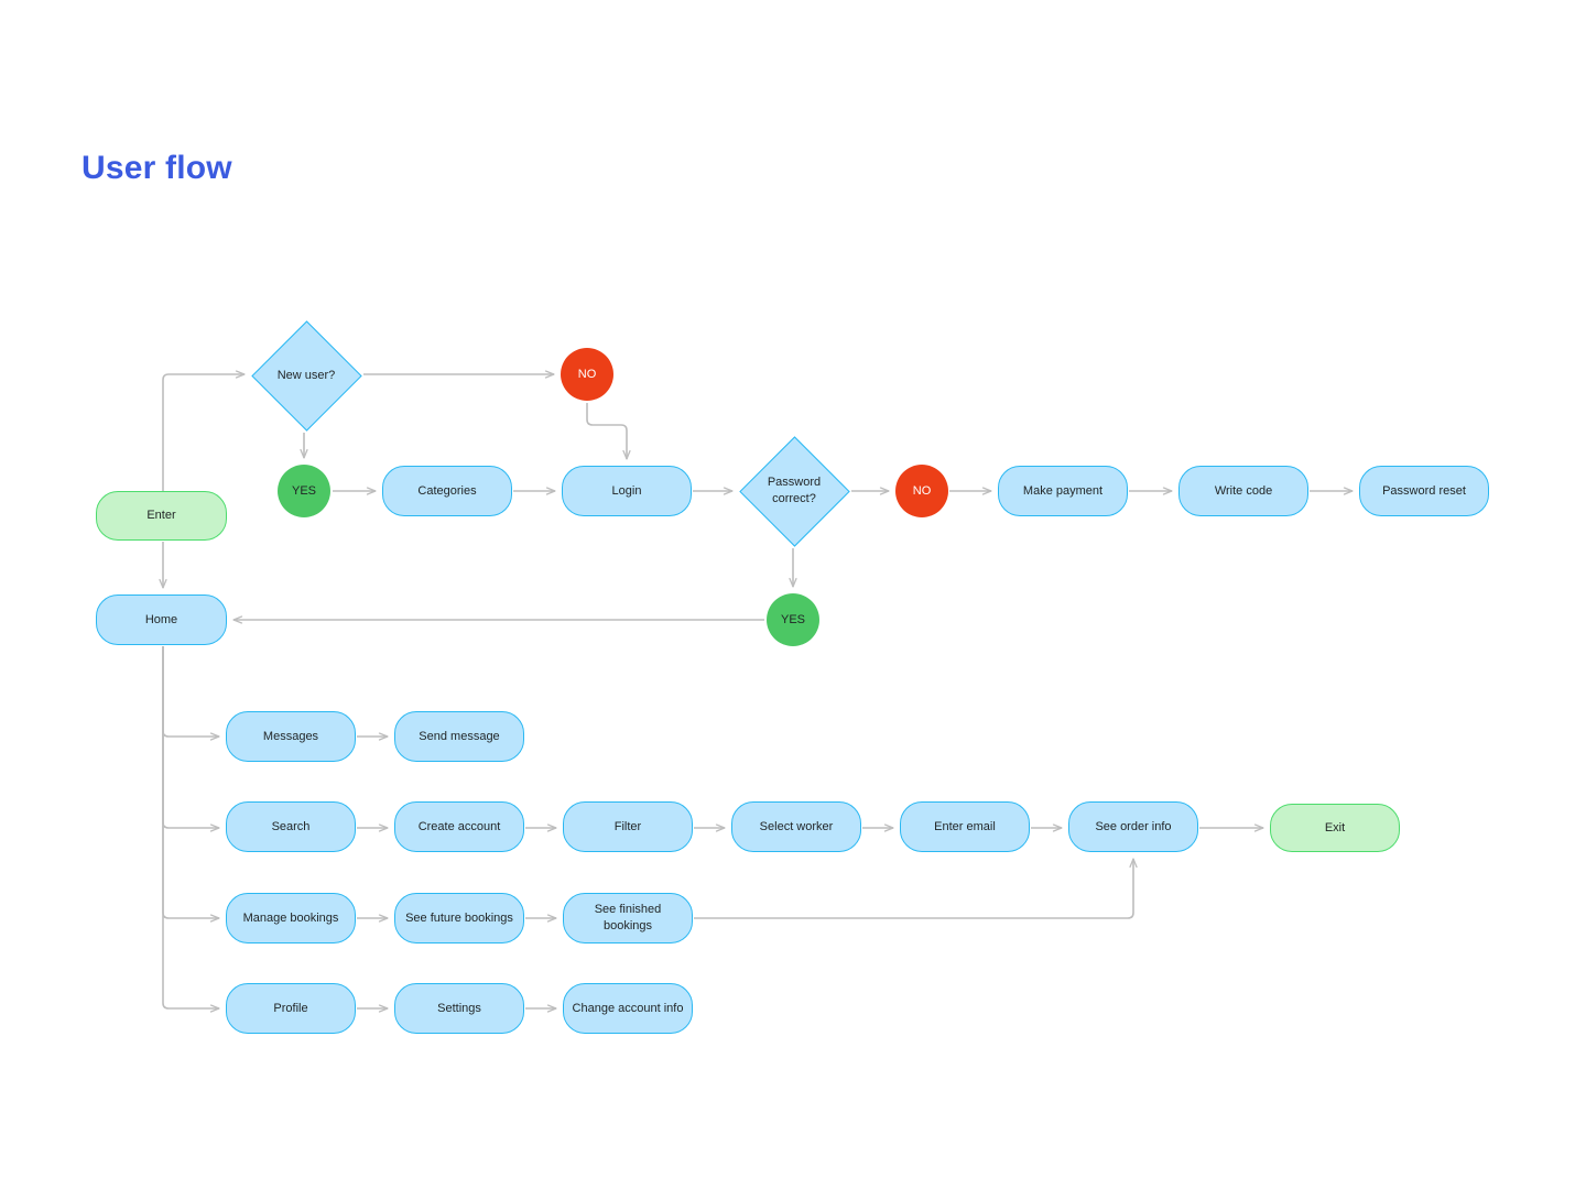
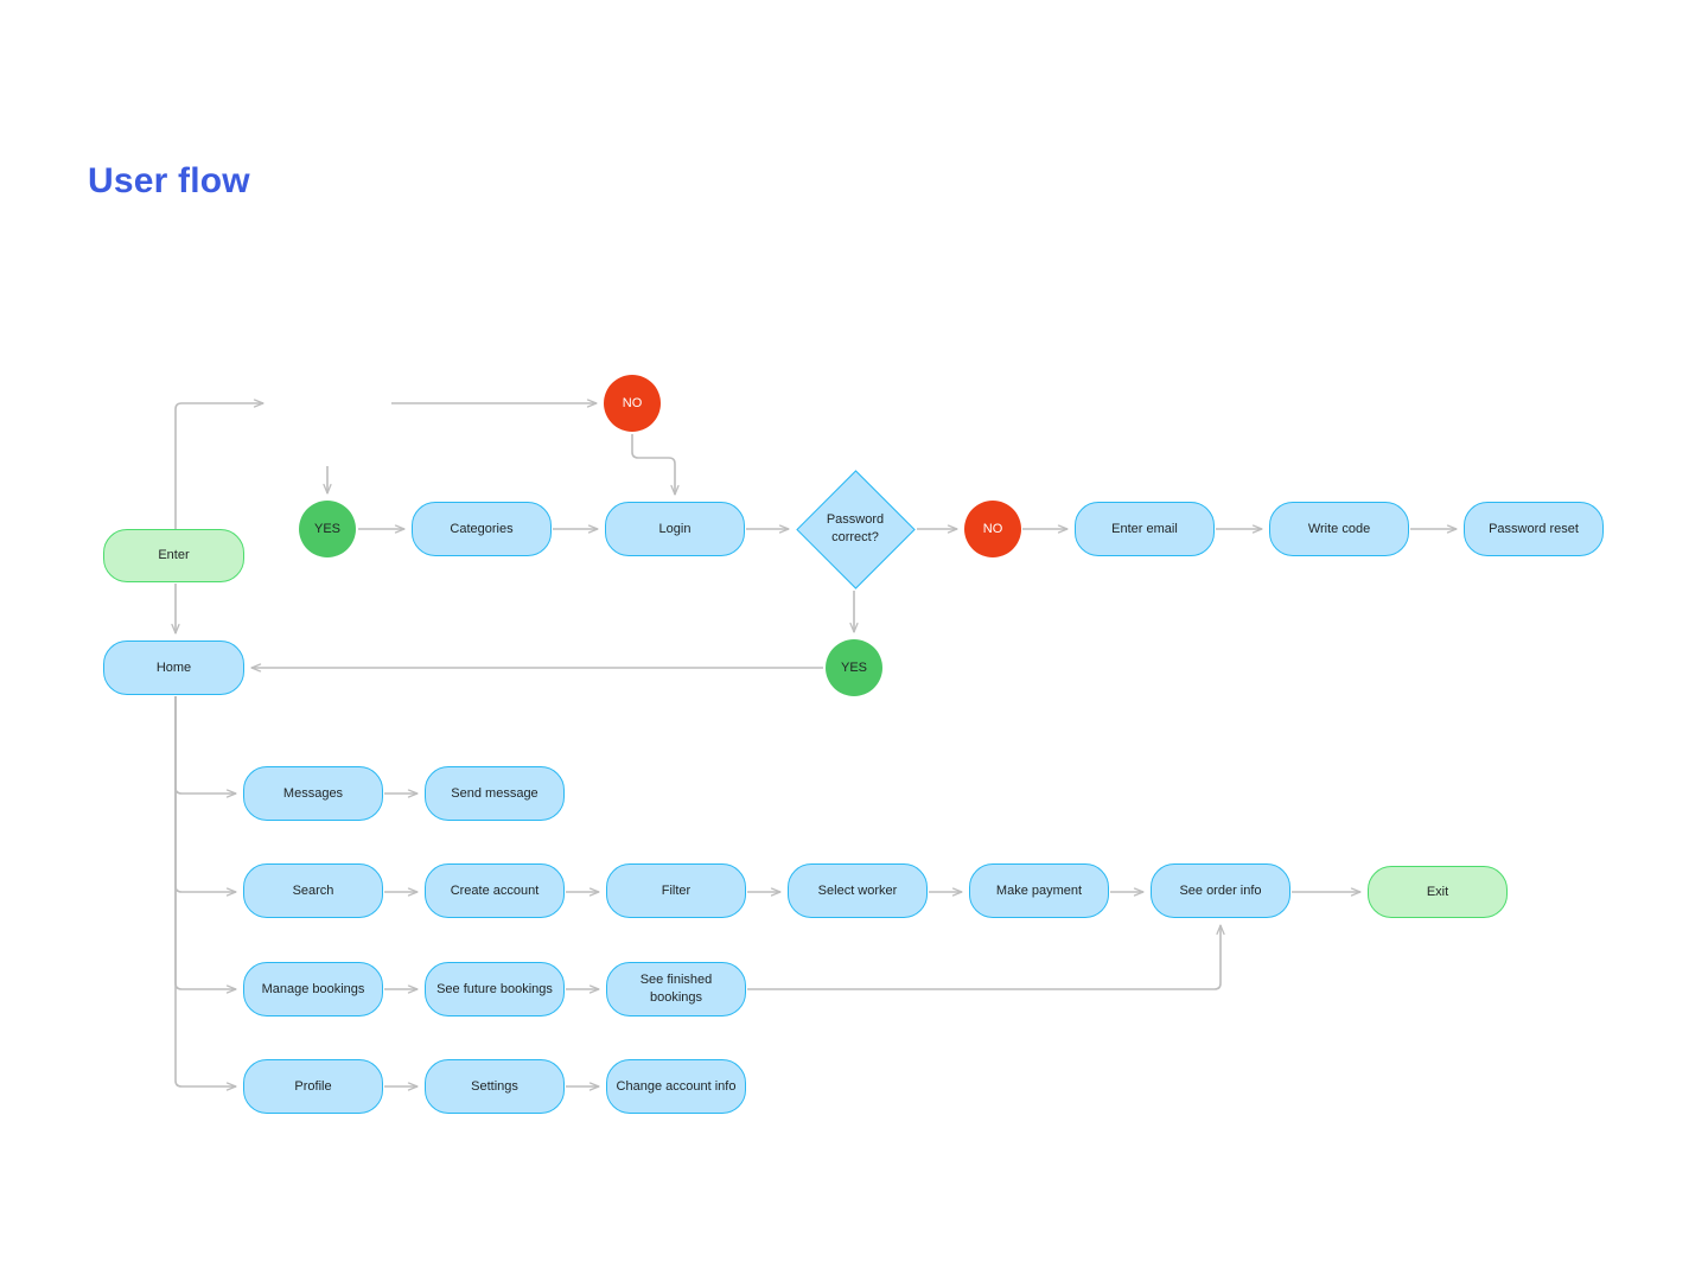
  User flow
- New user?
  NO
  Enter
  YES
  Categories
  Login
  Password
  correct?
  NO
- Make payment
+ Enter email
  Write code
  Password reset
  YES
  Home
  Messages
  Send message
  Search
  Create account
  Filter
  Select worker
- Enter email
+ Make payment
  See order info
  Exit
  Manage bookings
  See future bookings
  See finished bookings
  Profile
  Settings
  Change account info
